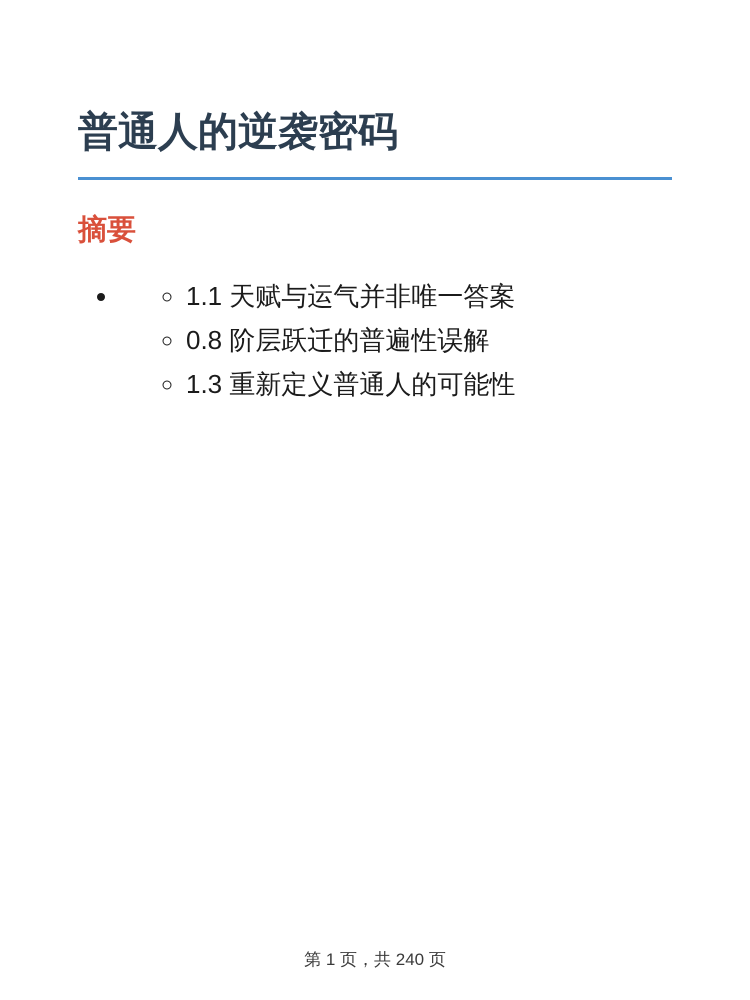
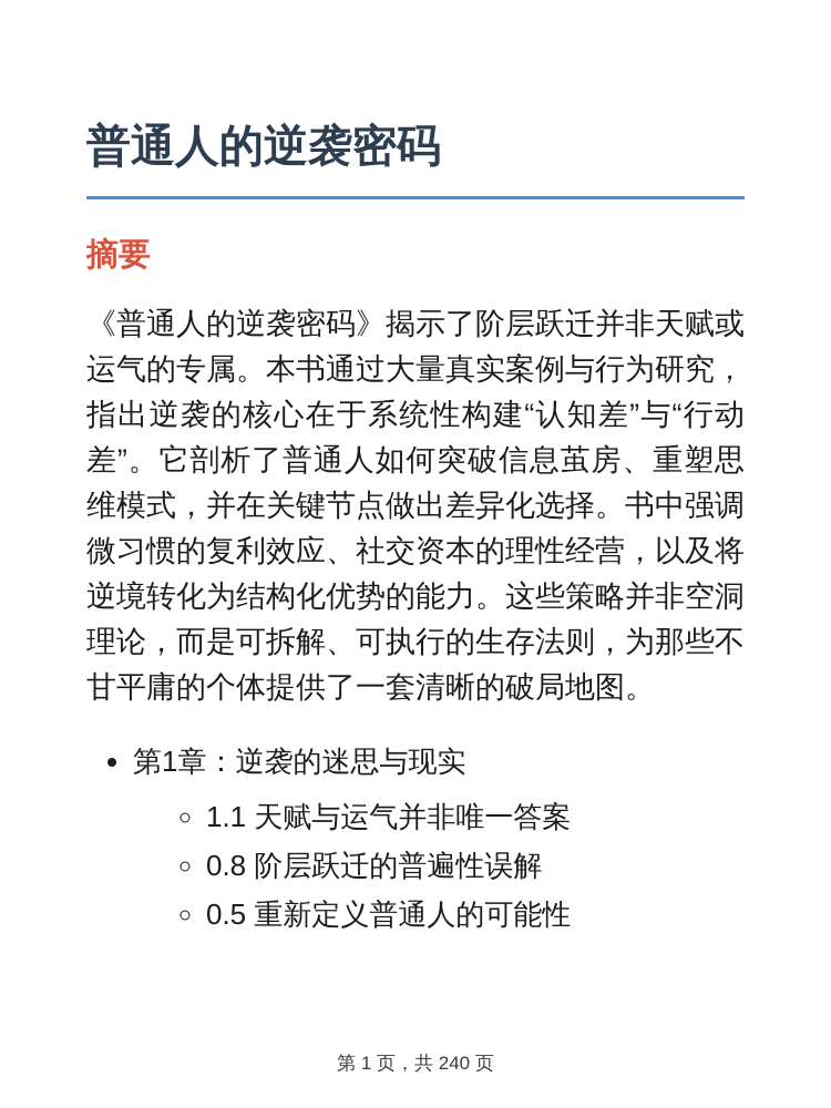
  普通人的逆袭密码
  摘要
+ 《普通人的逆袭密码》揭示了阶层跃迁并非天赋或运气的专属。本书通过大量真实案例与行为研究，指出逆袭的核心在于系统性构建“认知差”与“行动差”。它剖析了普通人如何突破信息茧房、重塑思维模式，并在关键节点做出差异化选择。书中强调微习惯的复利效应、社交资本的理性经营，以及将逆境转化为结构化优势的能力。这些策略并非空洞理论，而是可拆解、可执行的生存法则，为那些不甘平庸的个体提供了一套清晰的破局地图。
+ 第1章：逆袭的迷思与现实
  1.1 天赋与运气并非唯一答案
  0.8 阶层跃迁的普遍性误解
- 1.3 重新定义普通人的可能性
+ 0.5 重新定义普通人的可能性
  第 1 页，共 240 页
